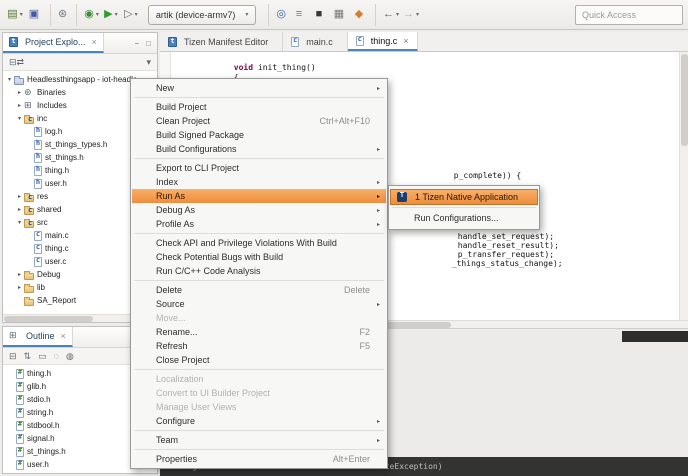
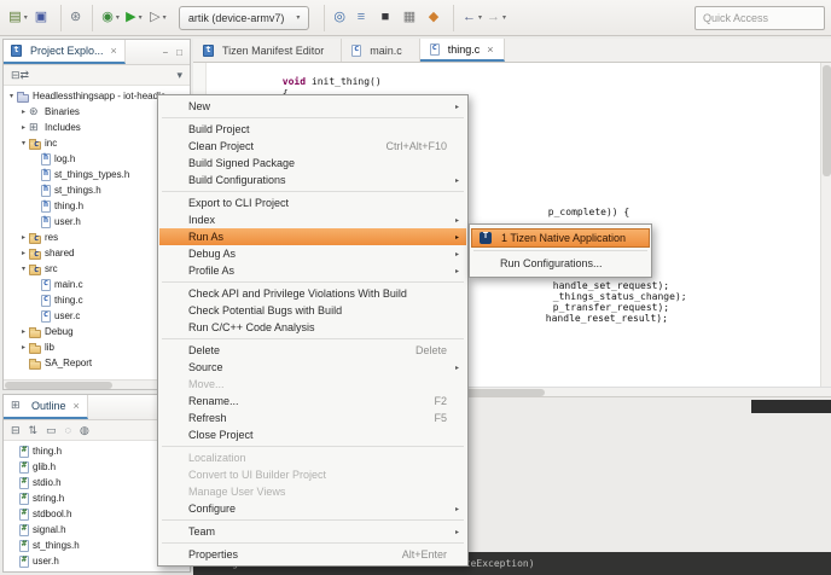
  ▤
  ▣
  ⊛
  ◉
  ▶
  ▷
  artik (device-armv7)
  ◎
  ≡
  ■
  ▦
  ◆
  ←
  →
  Quick Access
  Project Explo...
  ×
  −
  □
  ⊟
  ⇄
  ▾
  Headlessthingsapp - iot-head
  Binaries
  Includes
  inc
  log.h
  st_things_types.h
  st_things.h
  thing.h
  user.h
  res
  shared
  src
  main.c
  thing.c
  user.c
  Debug
  lib
  SA_Report
  Outline
  ×
  ⊟
  ⇅
  ▭
  ◌
  ◍
  thing.h
  glib.h
  stdio.h
  string.h
  stdbool.h
  signal.h
  st_things.h
  user.h
  Tizen Manifest Editor
  main.c
  thing.c
  ×
  void init_thing()
  p_complete)) {
  handle_set_request);
- handle_reset_result);
+ _things_status_change);
  p_transfer_request);
- _things_status_change);
+ handle_reset_result);
  New
  Build Project
  Clean Project
  Ctrl+Alt+F10
  Build Signed Package
  Build Configurations
  Export to CLI Project
  Index
  Run As
  Debug As
  Profile As
  Check API and Privilege Violations With Build
  Check Potential Bugs with Build
  Run C/C++ Code Analysis
  Delete
  Delete
  Source
  Move...
  Rename...
  F2
  Refresh
  F5
  Close Project
  Localization
  Convert to UI Builder Project
  Manage User Views
  Configure
  Team
  Properties
  Alt+Enter
  1 Tizen Native Application
  Run Configurations...
